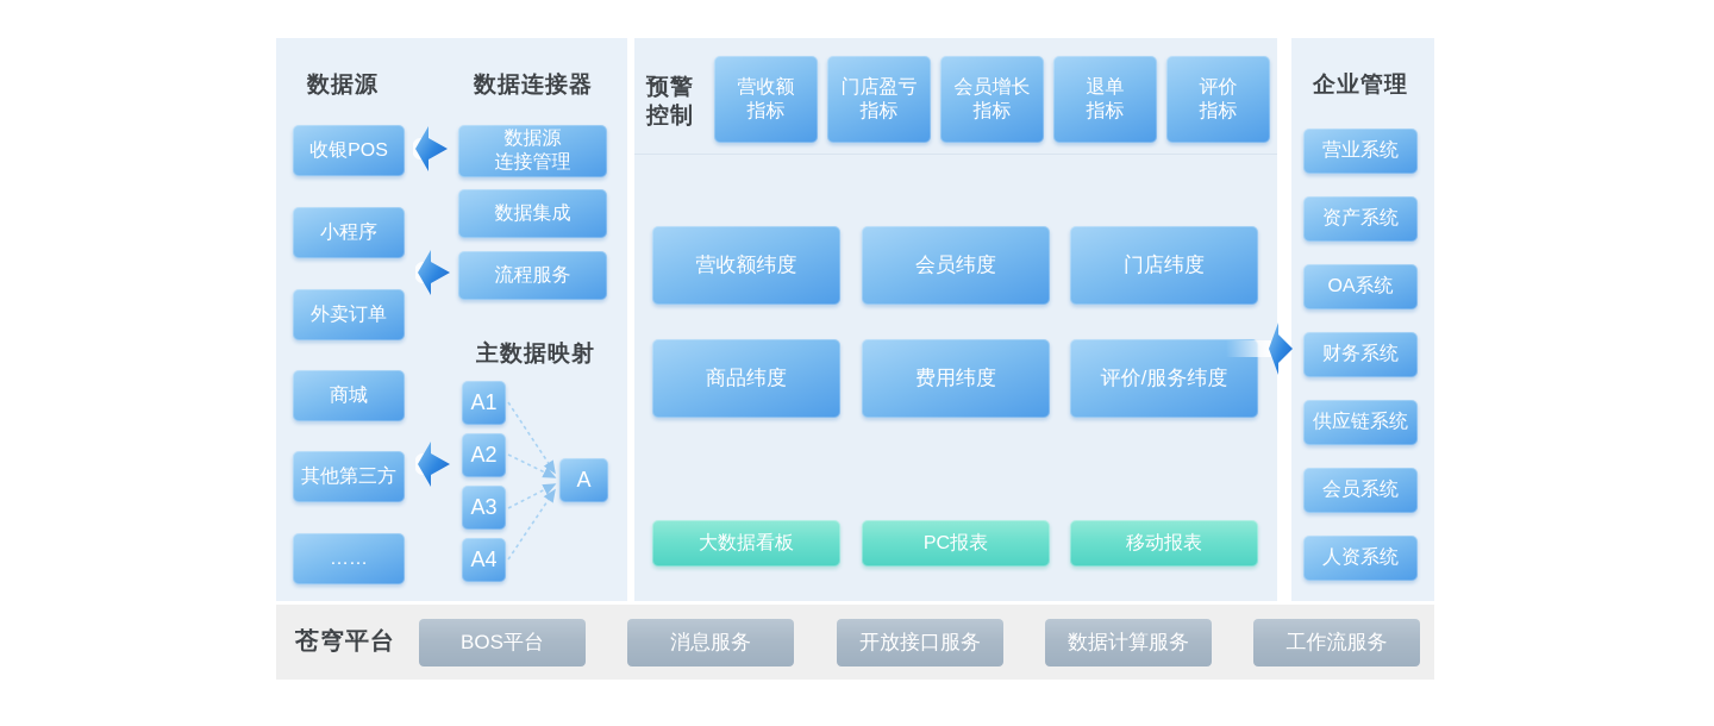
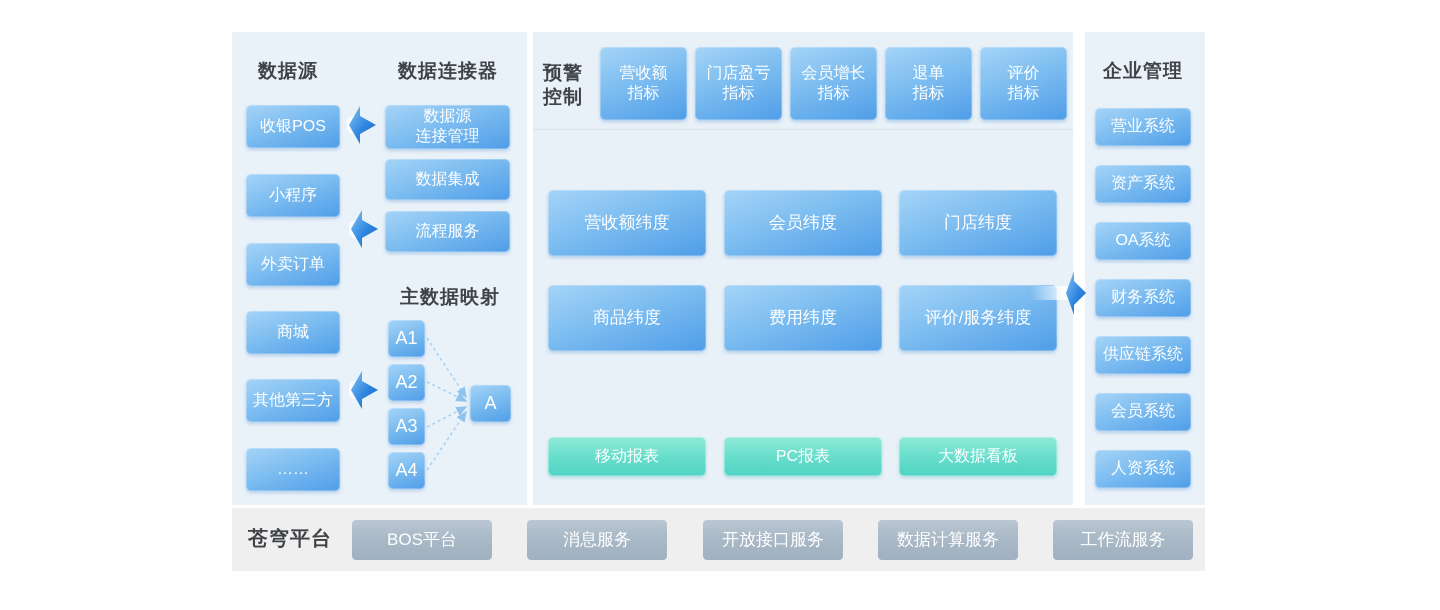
  数据源
  收银POS
  小程序
  外卖订单
  商城
  其他第三方
  ……
  数据连接器
  数据源
  连接管理
  数据集成
  流程服务
  主数据映射
  A1
  A2
  A3
  A4
  A
  预警
  控制
  营收额
  指标
  门店盈亏
  指标
  会员增长
  指标
  退单
  指标
  评价
  指标
  营收额纬度
  会员纬度
  门店纬度
  商品纬度
  费用纬度
  评价/服务纬度
- 大数据看板
+ 移动报表
  PC报表
- 移动报表
+ 大数据看板
  企业管理
  营业系统
  资产系统
  OA系统
  财务系统
  供应链系统
  会员系统
  人资系统
  苍穹平台
  BOS平台
  消息服务
  开放接口服务
  数据计算服务
  工作流服务
